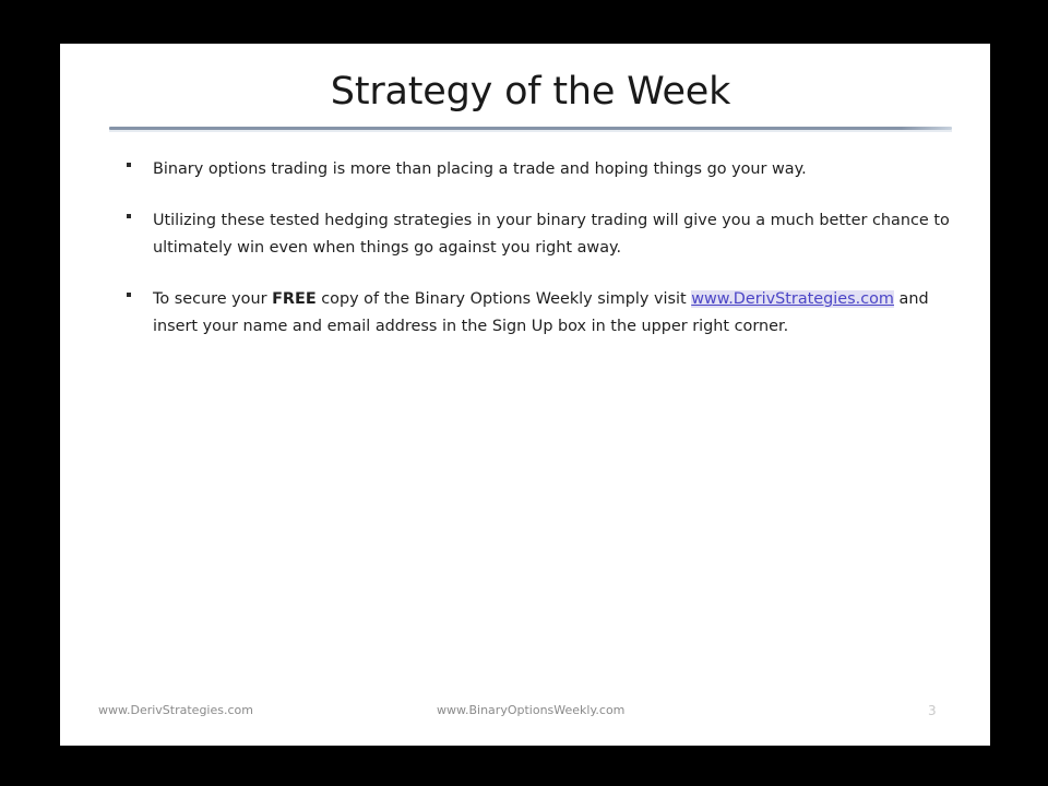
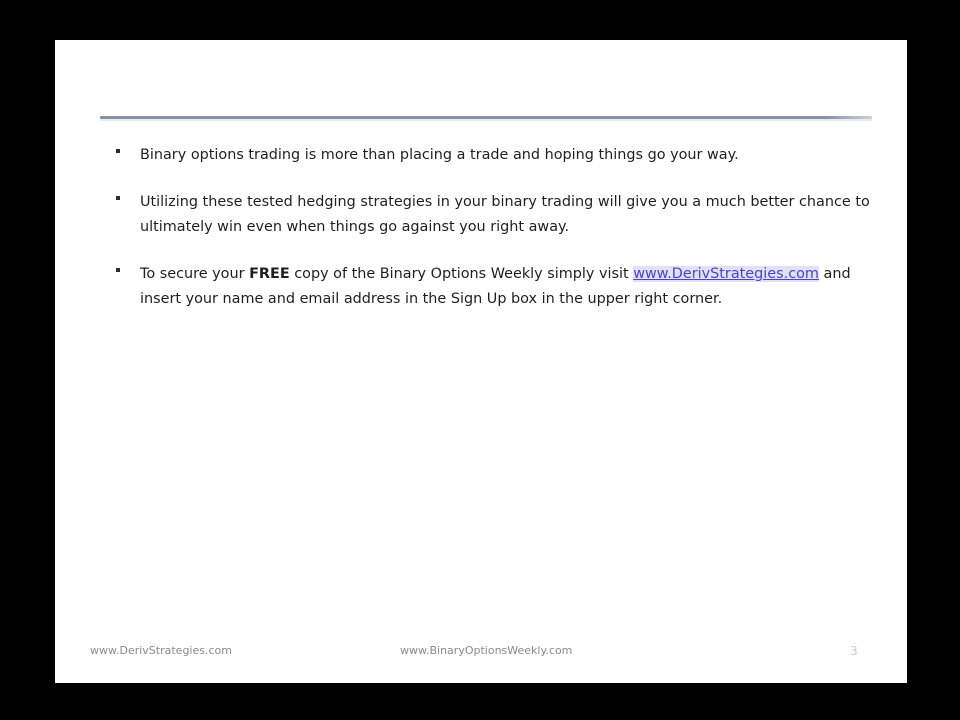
- Strategy of the Week
  Binary options trading is more than placing a trade and hoping things go your way.
  Utilizing these tested hedging strategies in your binary trading will give you a much better chance to ultimately win even when things go against you right away.
  To secure your FREE copy of the Binary Options Weekly simply visit www.DerivStrategies.com and insert your name and email address in the Sign Up box in the upper right corner.
  www.DerivStrategies.com
  www.BinaryOptionsWeekly.com
  3
